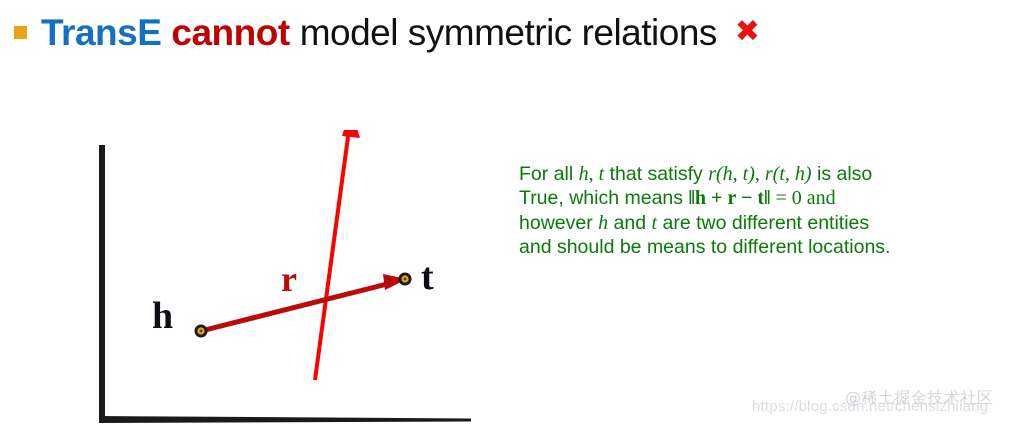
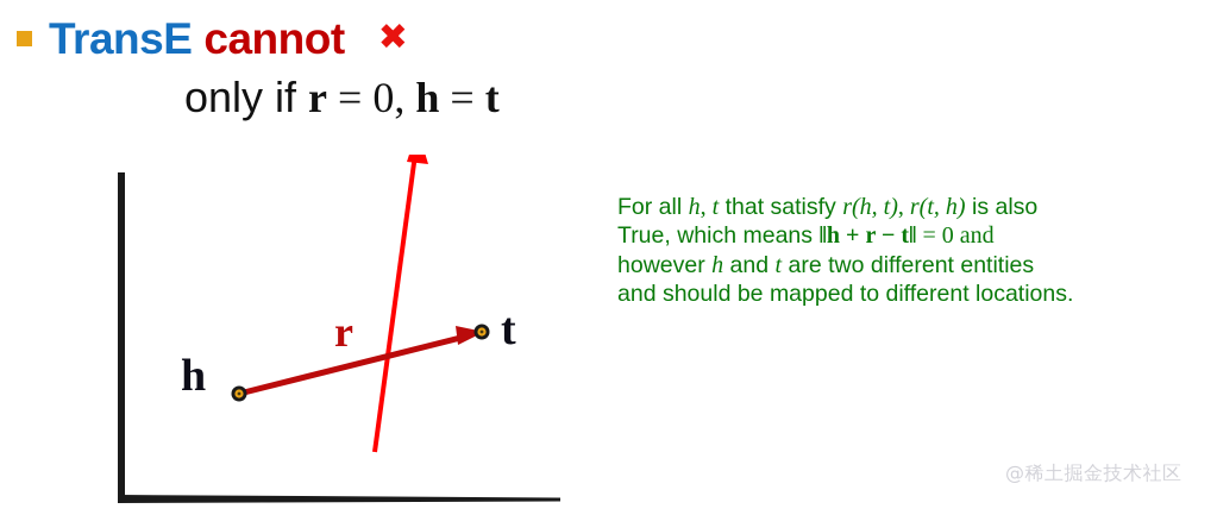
  TransE
  cannot
- model symmetric relations
  ✖
+ only if r = 0, h = t
  h
  r
  t
  For all h, t that satisfy r(h, t), r(t, h) is also
  True, which means ‖h + r − t‖ = 0 and
  however h and t are two different entities
- and should be means to different locations.
+ and should be mapped to different locations.
- https://blog.csdn.net/chensizhilang
  @稀土掘金技术社区
